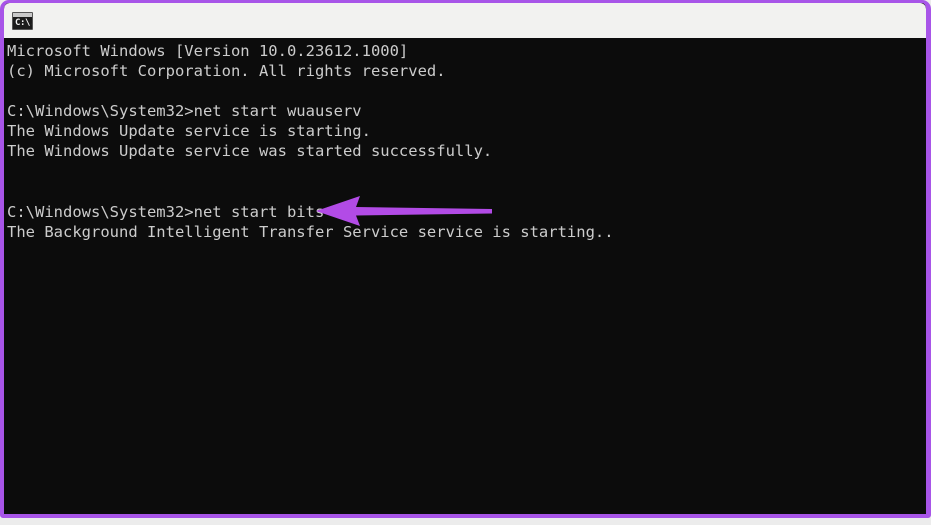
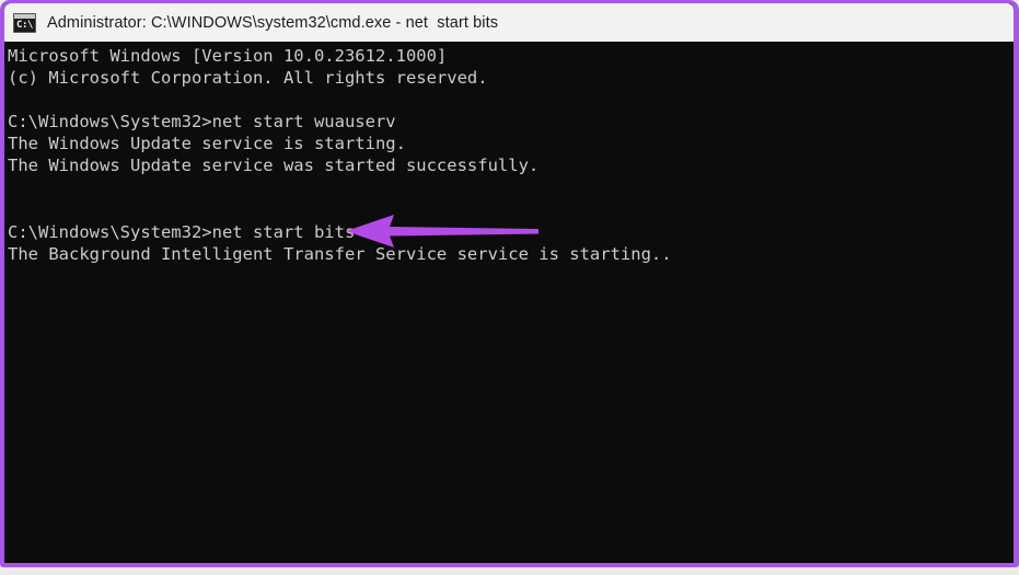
  C:\
+ Administrator: C:\WINDOWS\system32\cmd.exe - net start bits
  Microsoft Windows [Version 10.0.23612.1000]
  (c) Microsoft Corporation. All rights reserved.
  C:\Windows\System32>net start wuauserv
  The Windows Update service is starting.
  The Windows Update service was started successfully.
  C:\Windows\System32>net start bit
  The Background Intelligent Transfer Service service is starting..
